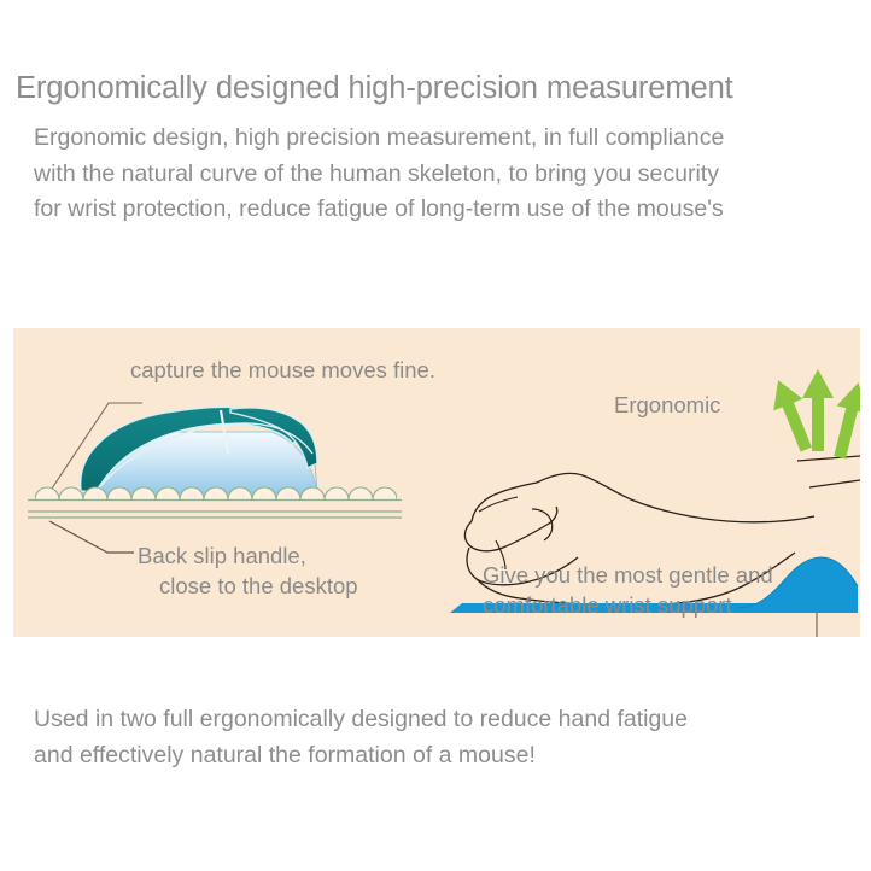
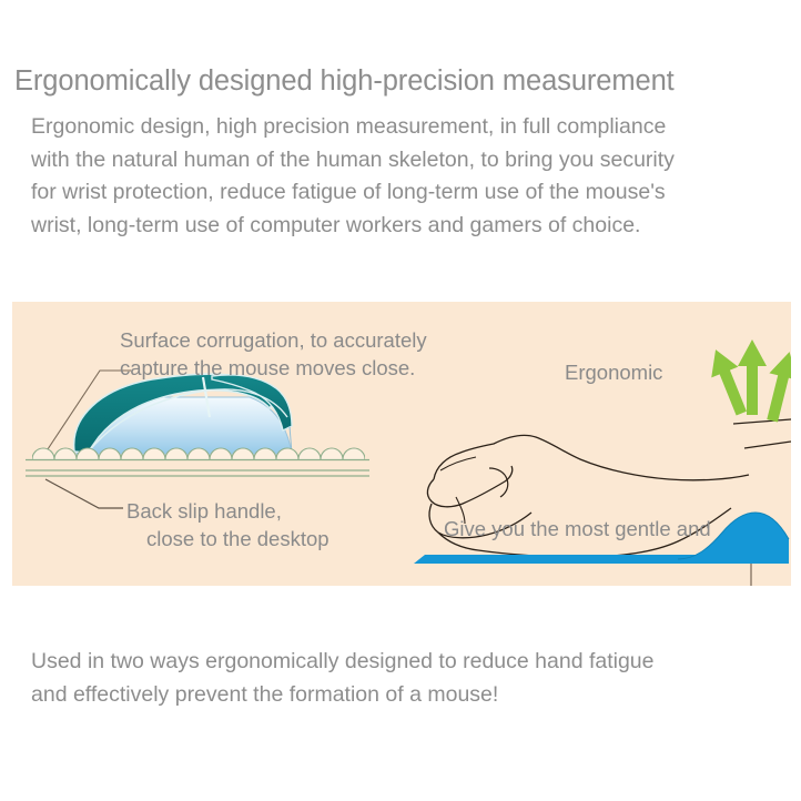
  Ergonomically designed high-precision measurement
  Ergonomic design, high precision measurement, in full compliance
- with the natural curve of the human skeleton, to bring you security
+ with the natural human of the human skeleton, to bring you security
  for wrist protection, reduce fatigue of long-term use of the mouse's
+ wrist, long-term use of computer workers and gamers of choice.
+ Surface corrugation, to accurately
- capture the mouse moves fine.
+ capture the mouse moves close.
  Ergonomic
  Back slip handle,
  close to the desktop
  Give you the most gentle and
- comfortable wrist support
- Used in two full ergonomically designed to reduce hand fatigue
+ Used in two ways ergonomically designed to reduce hand fatigue
- and effectively natural the formation of a mouse!
+ and effectively prevent the formation of a mouse!
